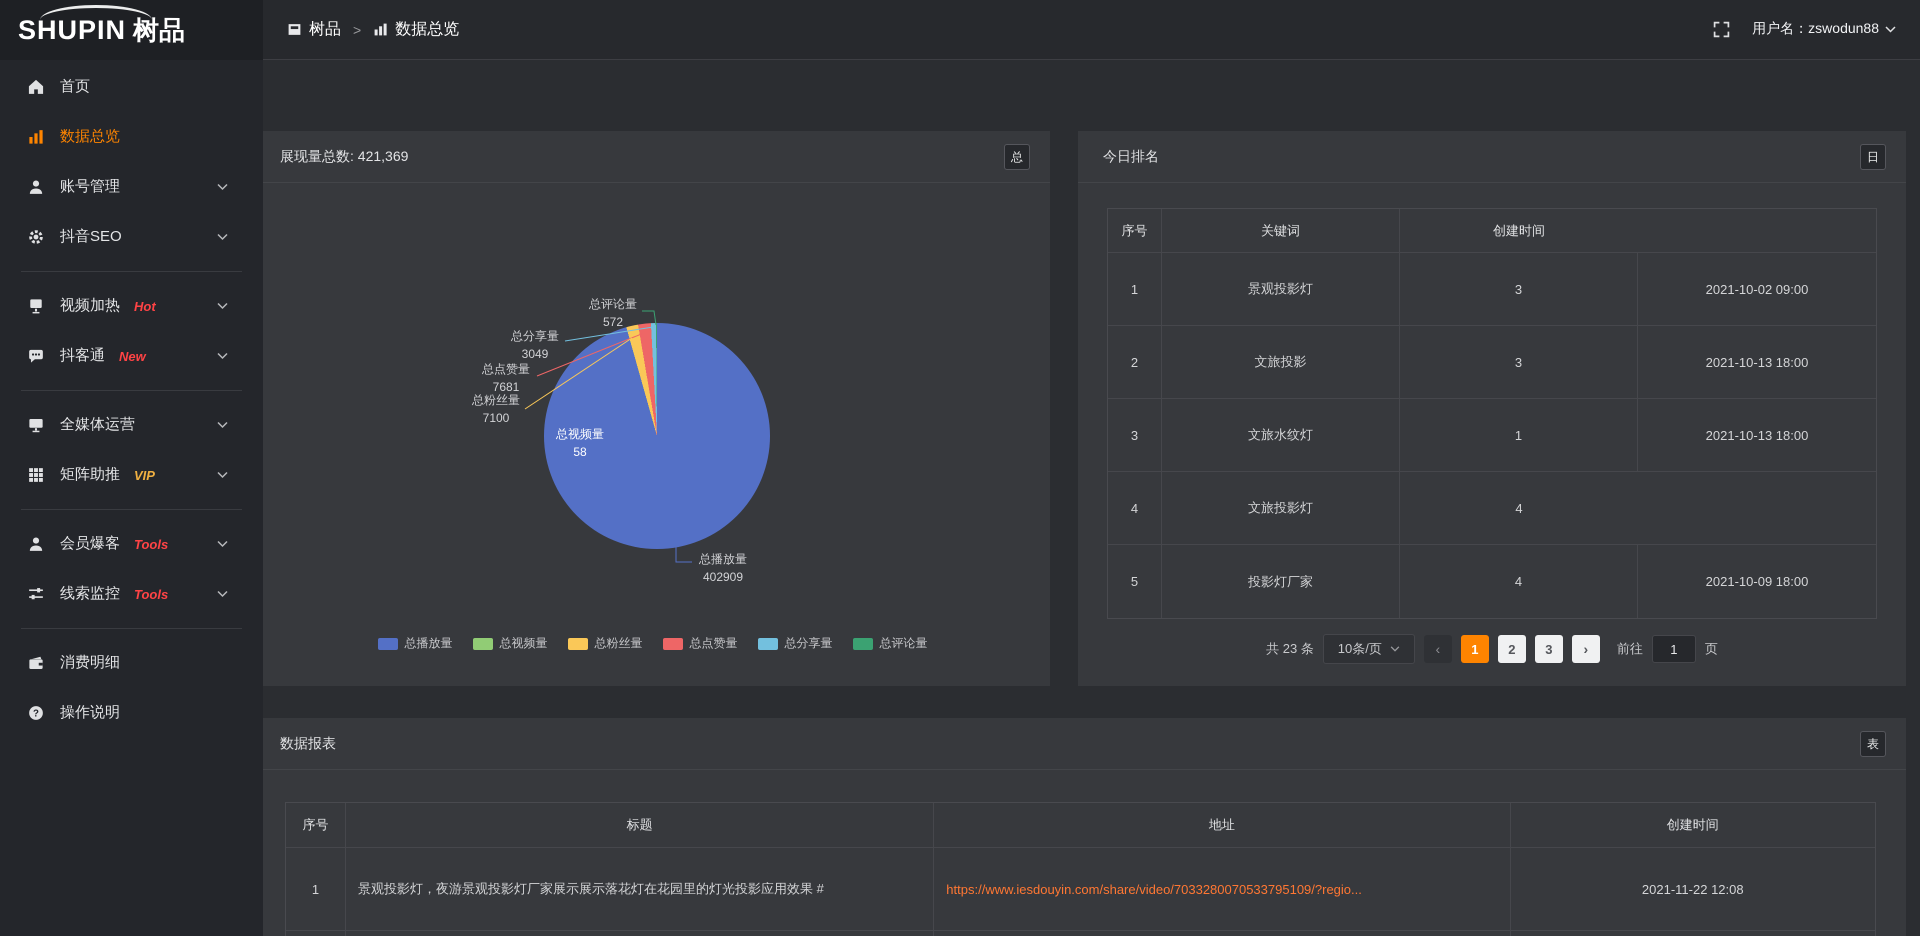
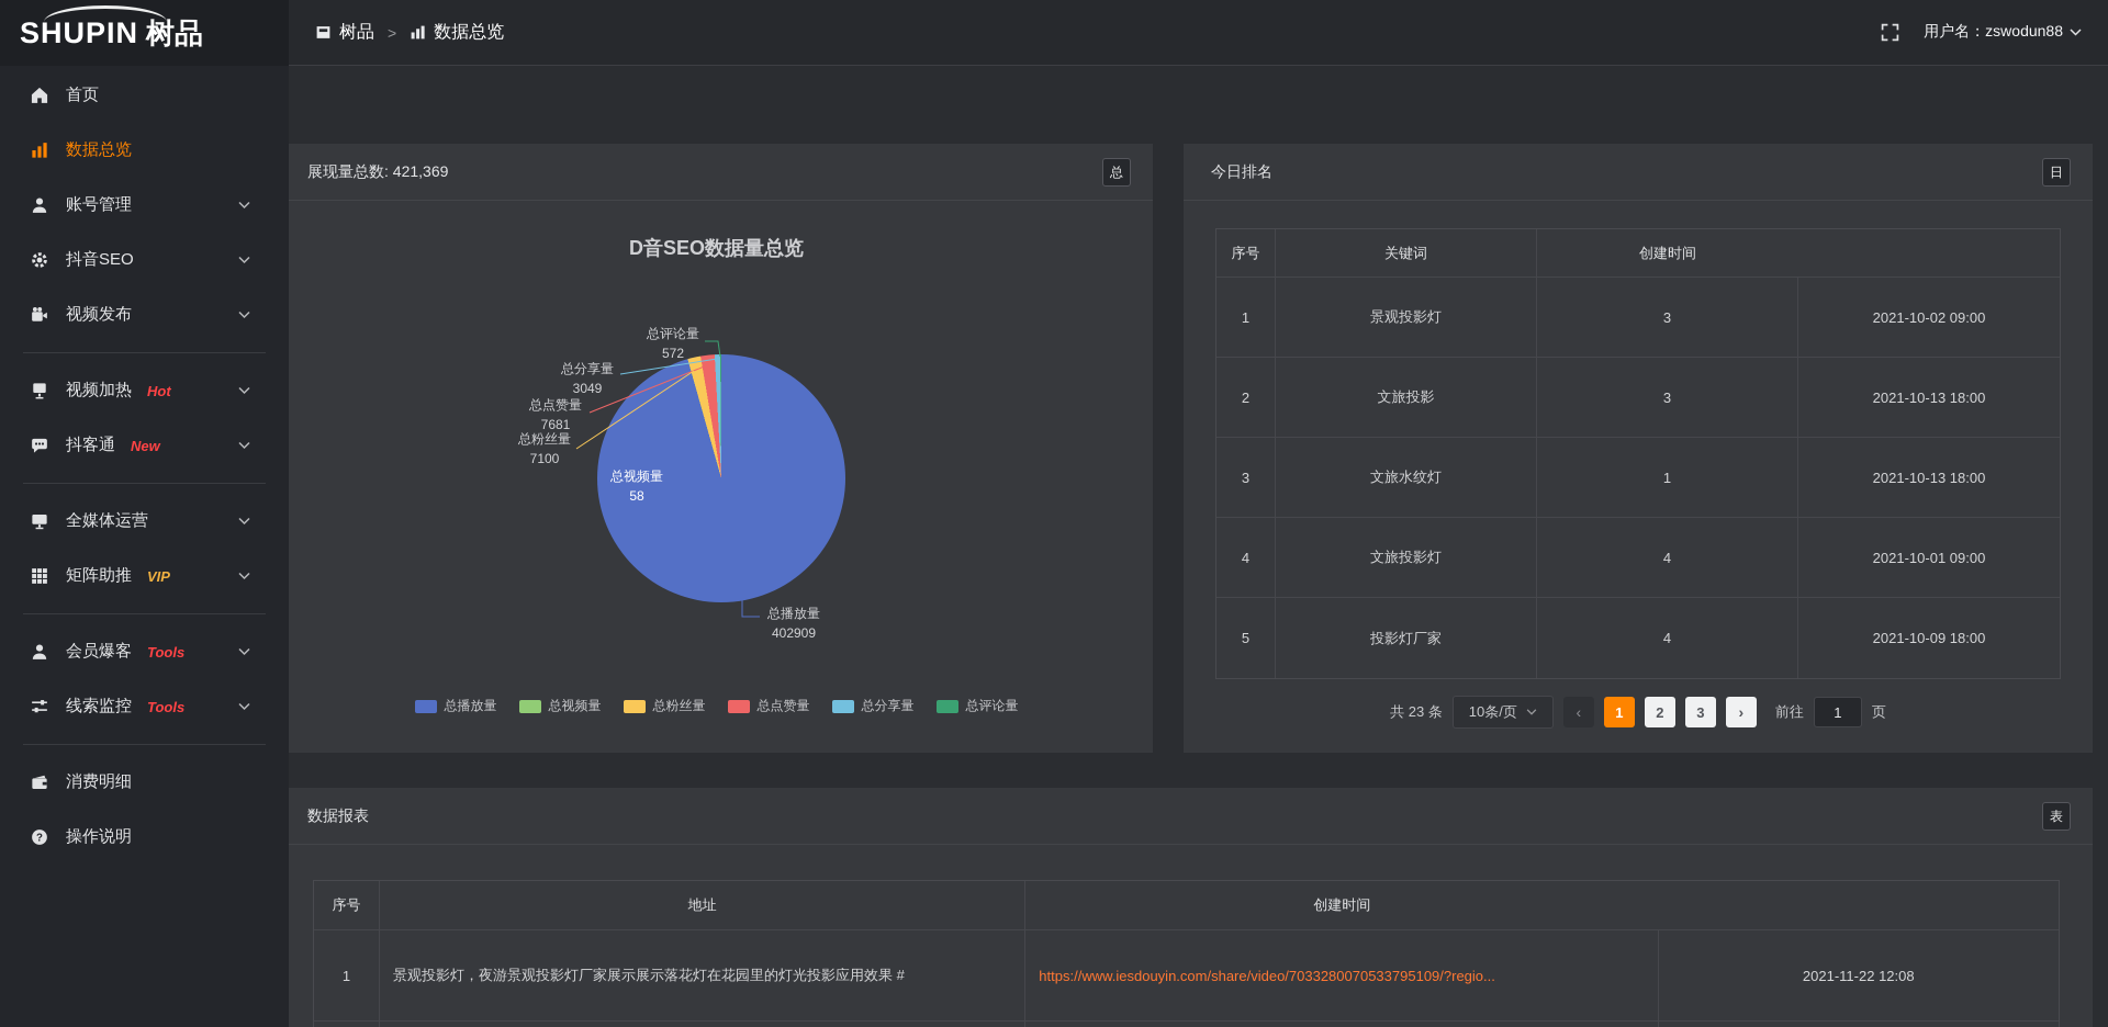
  SHUPIN
  树品
  首页
  数据总览
  账号管理
  抖音SEO
+ 视频发布
  视频加热
  Hot
  抖客通
  New
  全媒体运营
  矩阵助推
  VIP
  会员爆客
  Tools
  线索监控
  Tools
  消费明细
  ?
  操作说明
  树品
  >
  数据总览
  用户名：zswodun88
  展现量总数: 421,369
  总
+ D音SEO数据量总览
  总评论量
  572
  总分享量
  3049
  总点赞量
  7681
  总粉丝量
  7100
  总视频量
  58
  总播放量
  402909
  总播放量
  总视频量
  总粉丝量
  总点赞量
  总分享量
  总评论量
  今日排名
  日
  序号
  关键词
  创建时间
  1
  景观投影灯
  3
  2021-10-02 09:00
  2
  文旅投影
  3
  2021-10-13 18:00
  3
  文旅水纹灯
  1
  2021-10-13 18:00
  4
  文旅投影灯
  4
+ 2021-10-01 09:00
  5
  投影灯厂家
  4
  2021-10-09 18:00
  共 23 条
  10条/页
  ‹
  1
  2
  3
  ›
  前往
  1
  页
  数据报表
  表
  序号
- 标题
  地址
  创建时间
  1
  景观投影灯，夜游景观投影灯厂家展示展示落花灯在花园里的灯光投影应用效果 #
  https://www.iesdouyin.com/share/video/7033280070533795109/?regio...
  2021-11-22 12:08
